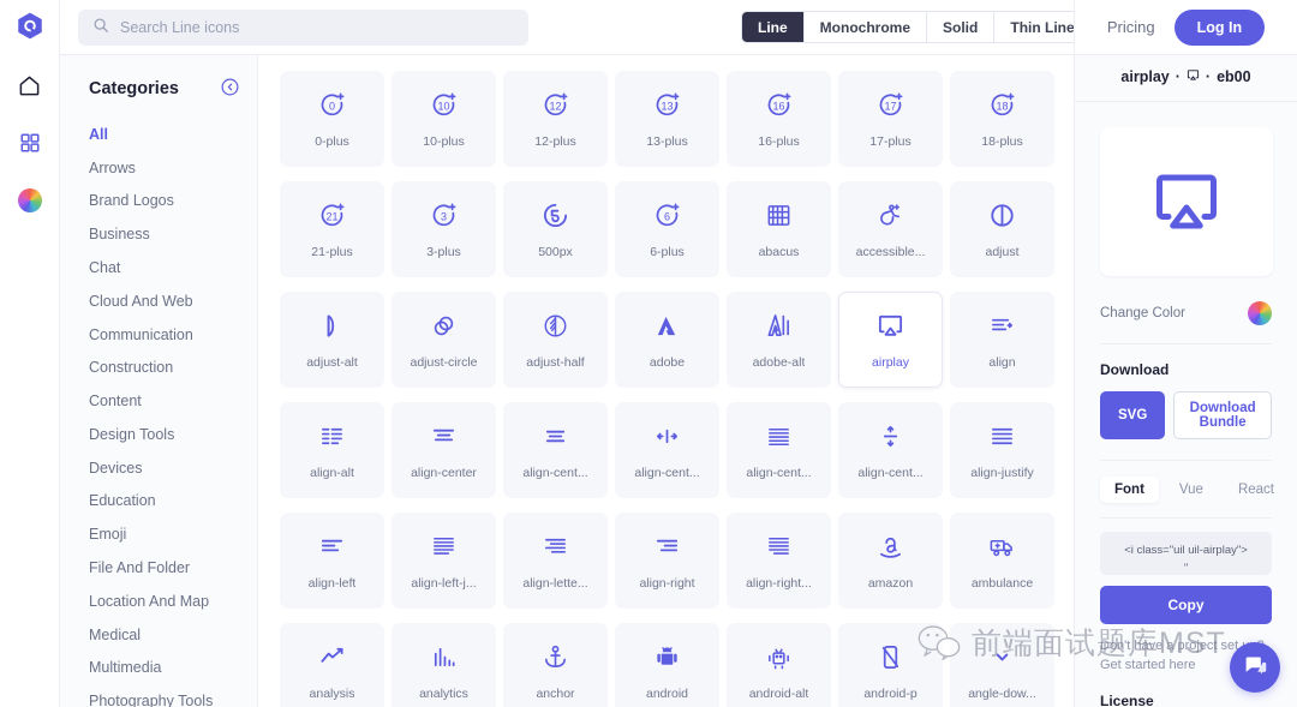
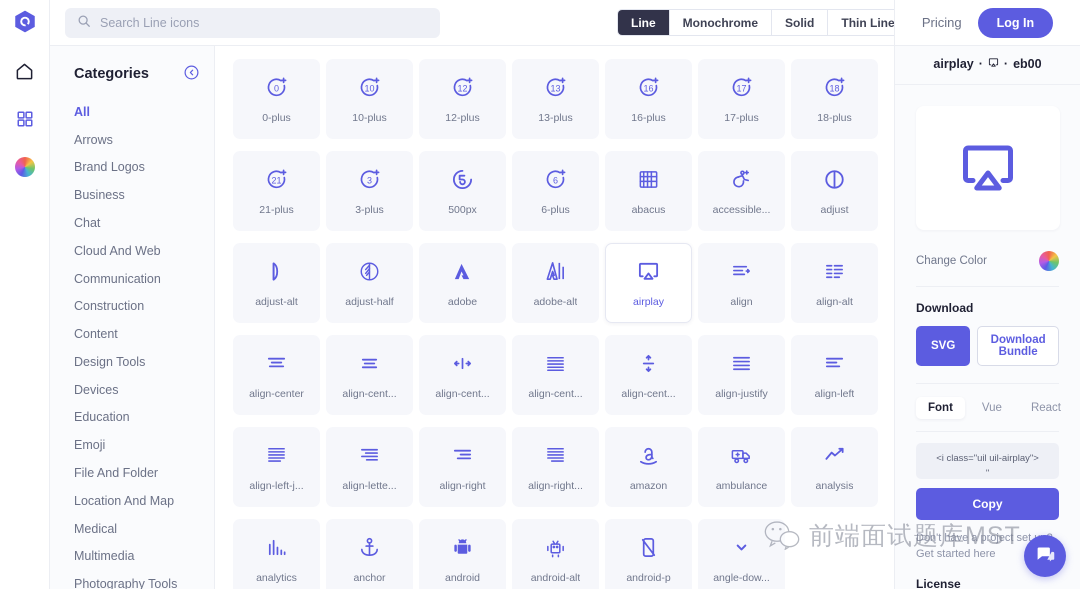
  Search Line icons
  Line
  Monochrome
  Solid
  Thin Line
  Pricing
  Log In
  Categories
  All
  Arrows
  Brand Logos
  Business
  Chat
  Cloud And Web
  Communication
  Construction
  Content
  Design Tools
  Devices
  Education
  Emoji
  File And Folder
  Location And Map
  Medical
  Multimedia
  Photography Tools
  0
  0-plus
  10
  10-plus
  12
  12-plus
  13
  13-plus
  16
  16-plus
  17
  17-plus
  18
  18-plus
  21
  21-plus
  3
  3-plus
  500px
  6
  6-plus
  abacus
  accessible...
  adjust
  adjust-alt
- adjust-circle
  adjust-half
  adobe
  adobe-alt
  airplay
  align
  align-alt
  align-center
  align-cent...
  align-cent...
  align-cent...
  align-cent...
  align-justify
  align-left
  align-left-j...
  align-lette...
  align-right
  align-right...
  amazon
  ambulance
  analysis
  analytics
  anchor
  android
  android-alt
  android-p
  angle-dow...
  airplay
  ·
  ·
  eb00
  Change Color
  Download
  SVG
  Download Bundle
  Font
  Vue
  React
  <i class="uil uil-airplay">
  "
  Copy
  Don't have a project set
  Get started here
  License
  前端面试题库MST
